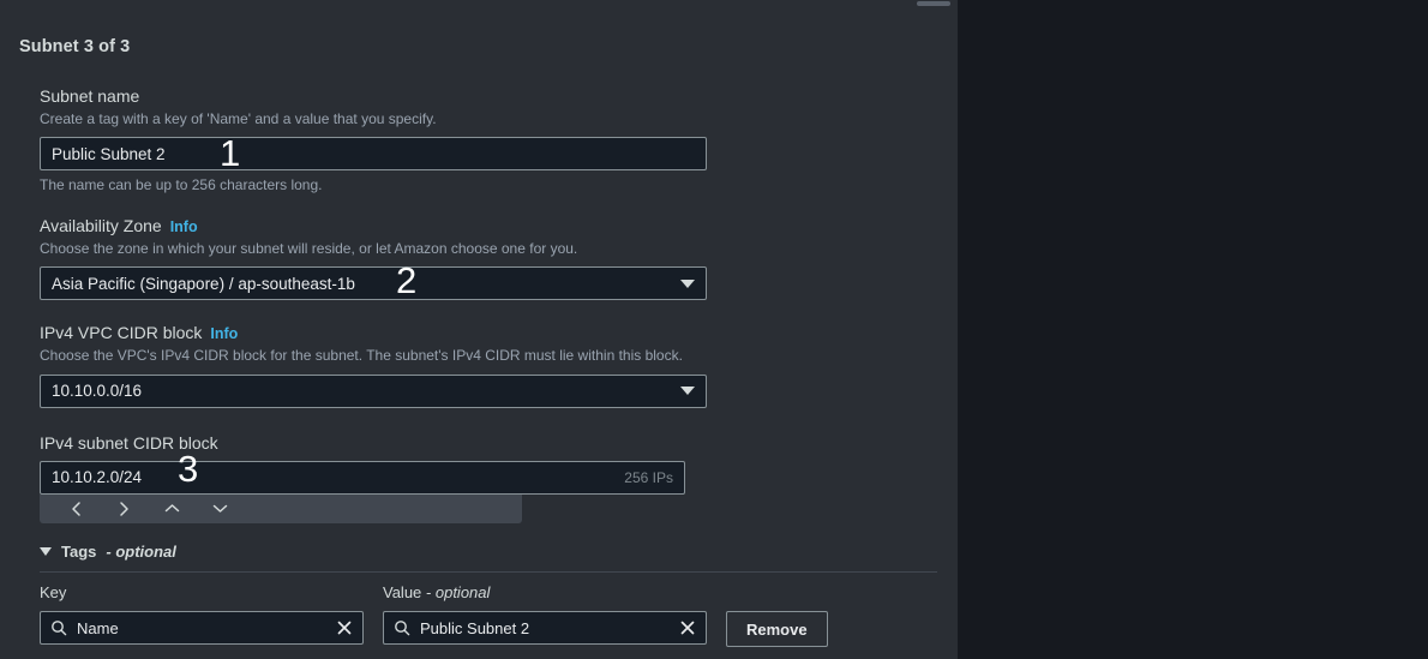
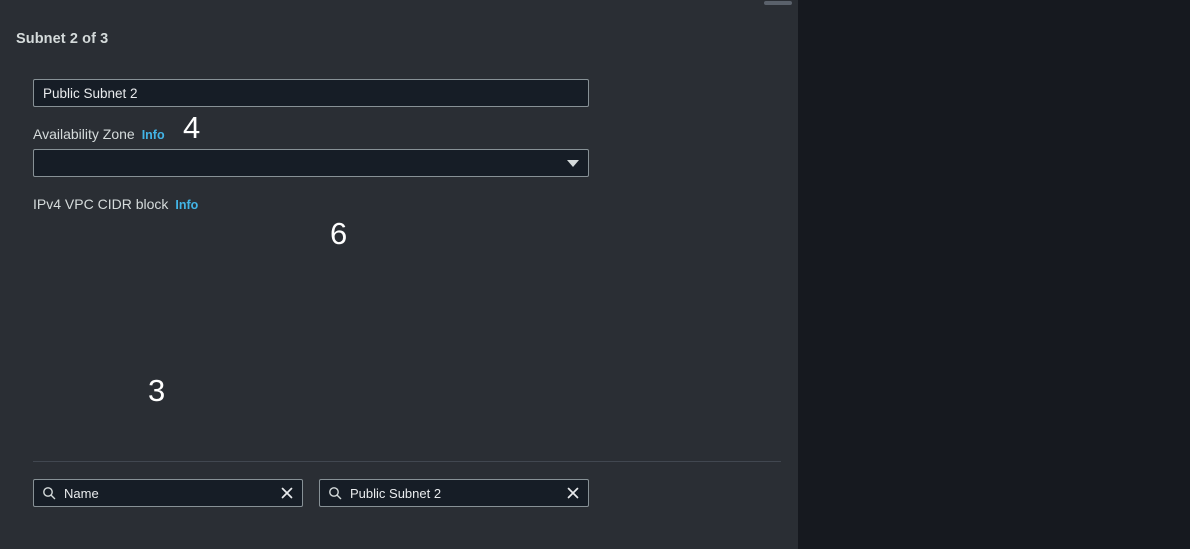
- Subnet 3 of 3
+ Subnet 2 of 3
- Subnet name
- Create a tag with a key of 'Name' and a value that you specify.
  Public Subnet 2
- The name can be up to 256 characters long.
  Availability Zone
  Info
- Choose the zone in which your subnet will reside, or let Amazon choose one for you.
- Asia Pacific (Singapore) / ap-southeast-1b
  IPv4 VPC CIDR block
  Info
- Choose the VPC's IPv4 CIDR block for the subnet. The subnet's IPv4 CIDR must lie within this block.
- 10.10.0.0/16
- IPv4 subnet CIDR block
- 10.10.2.0/24
- 256 IPs
- Tags
- - optional
- Key
  Name
- Value - optional
  Public Subnet 2
- Remove
- 1
+ 4
- 2
+ 6
  3
